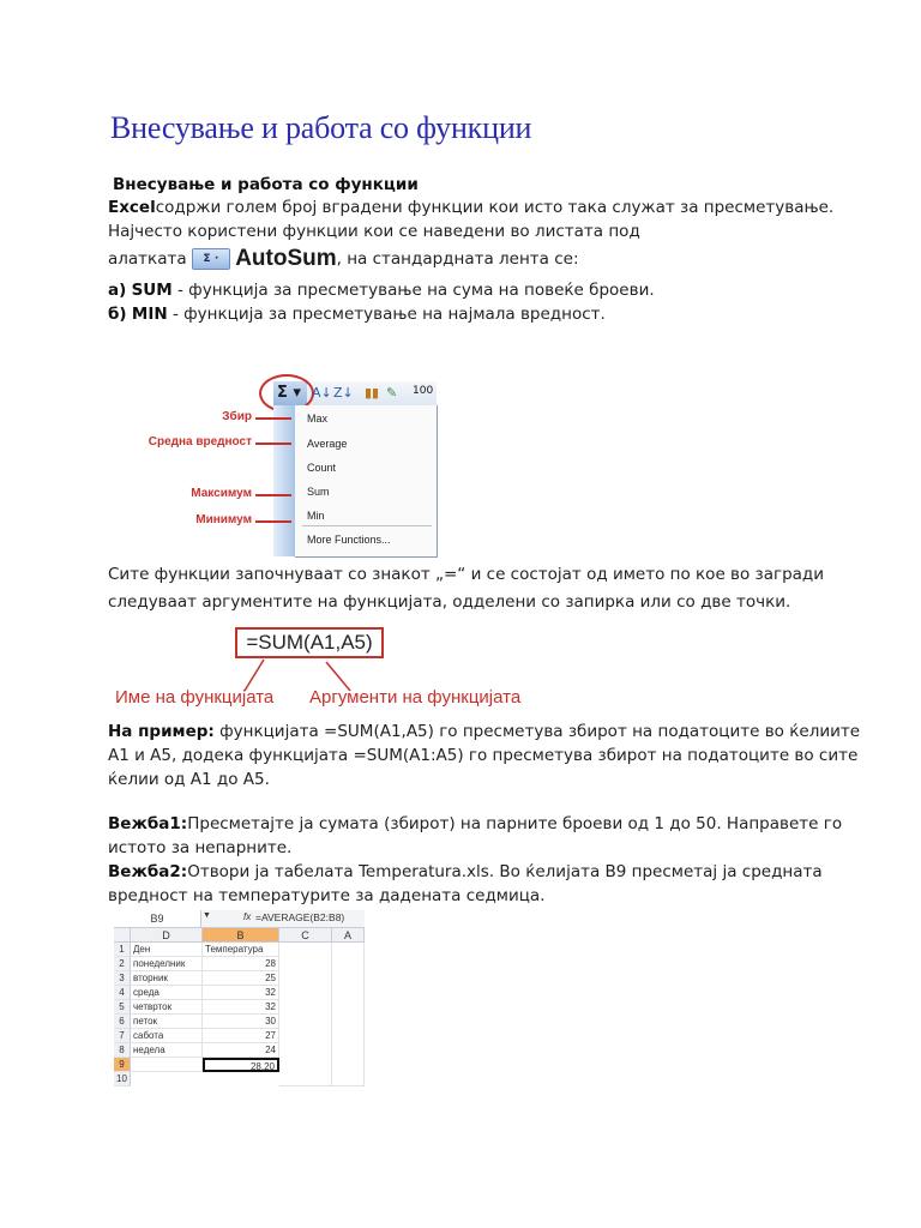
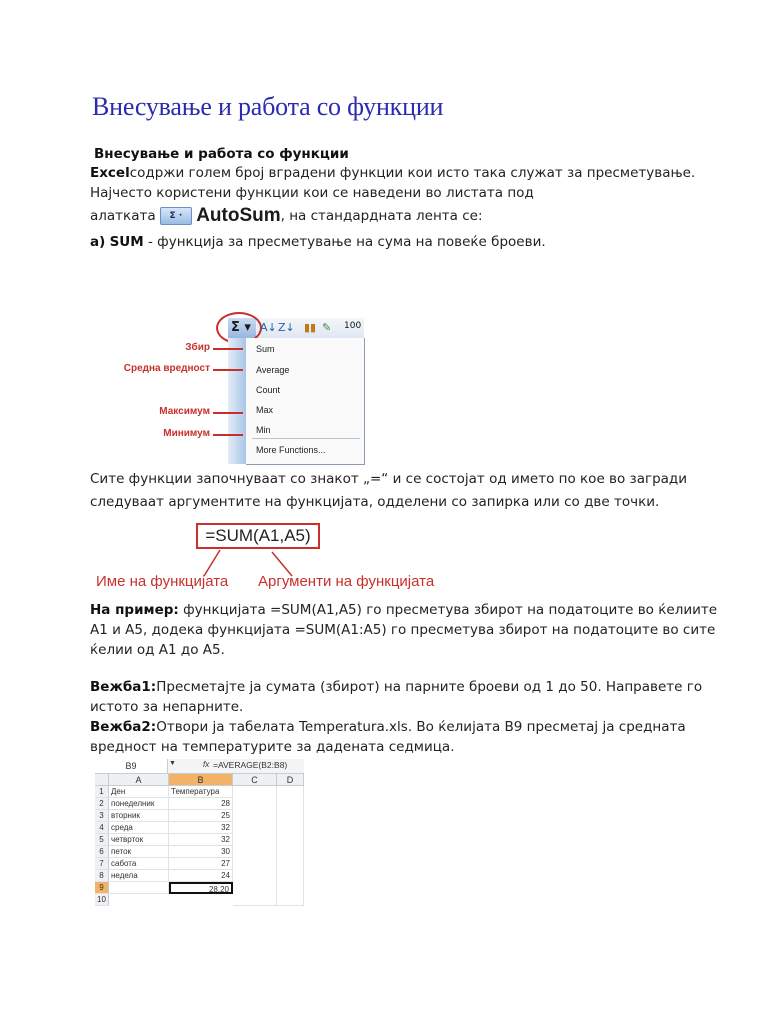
  Внесување и работа со функции
  Внесување и работа со функции
  Excelсодржи голем број вградени функции кои исто така служат за пресметување.
  Најчесто користени функции кои се наведени во листата под
  алатката Σ · AutoSum, на стандардната лента се:
  а) SUM - функција за пресметување на сума на повеќе броеви.
- б) MIN - функција за пресметување на најмала вредност.
  Σ ▾
  A↓
  Z↓
  ▮▮
  ✎
  100
- Max
+ Sum
  Average
  Count
- Sum
+ Max
  Min
  More Functions...
  Збир
  Средна вредност
  Максимум
  Минимум
  Сите функции започнуваат со знакот „=“ и се состојат од името по кое во загради
  следуваат аргументите на функцијата, одделени со запирка или со две точки.
  =SUM(A1,A5)
  Име на функцијата
  Аргументи на функцијата
  На пример: функцијата =SUM(A1,A5) го пресметува збирот на податоците во ќелиите
  A1 и A5, додека функцијата =SUM(A1:A5) го пресметува збирот на податоците во сите
  ќелии од A1 до A5.
  Вежба1:Пресметајте ја сумата (збирот) на парните броеви од 1 до 50. Направете го
  истото за непарните.
  Вежба2:Отвори ја табелата Temperatura.xls. Во ќелијата B9 пресметај ја средната
  вредност на температурите за дадената седмица.
  B9
  fx
  =AVERAGE(B2:B8)
- D
+ A
  B
  C
- A
+ D
  1
  Ден
  Температура
  2
  понеделник
  28
  3
  вторник
  25
  4
  среда
  32
  5
  четврток
  32
  6
  петок
  30
  7
  сабота
  27
  8
  недела
  24
  9
  28,20
  10
